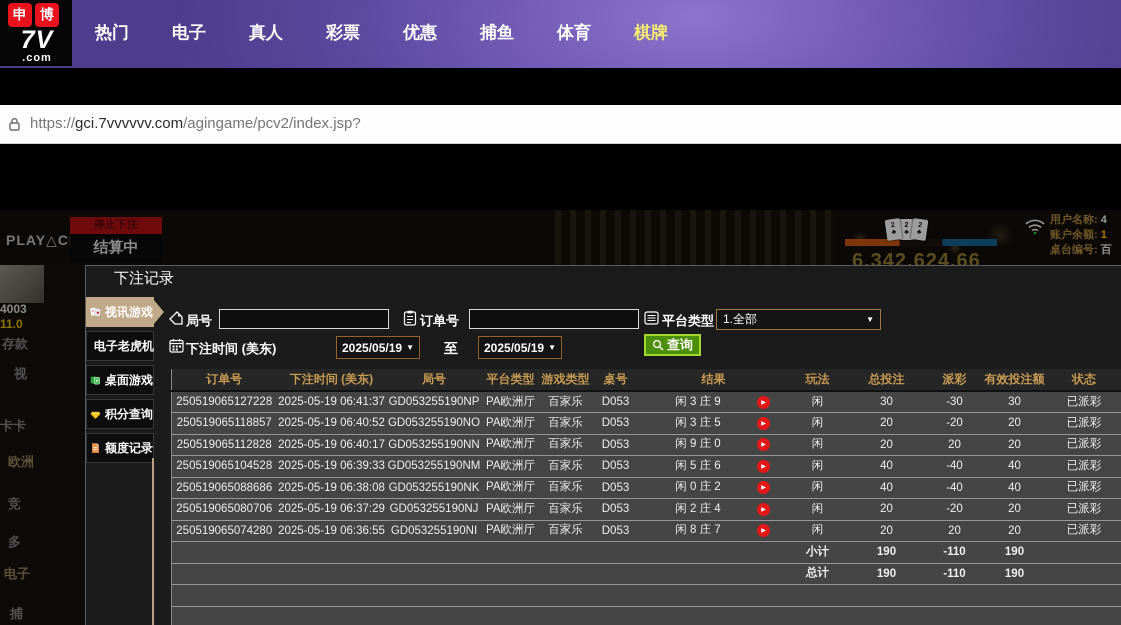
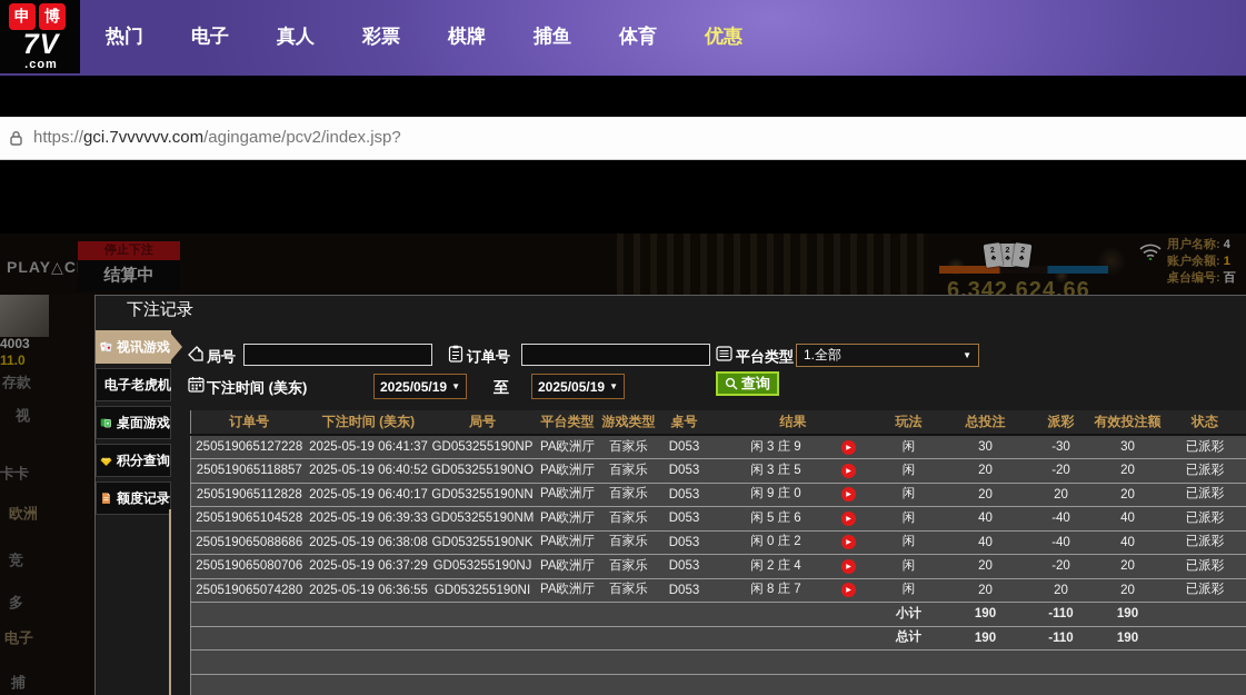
  申
  博
  7V
  .com
  热门
  电子
  真人
  彩票
- 优惠
+ 棋牌
  捕鱼
  体育
- 棋牌
+ 优惠
  https://gci.7vvvvvv.com/agingame/pcv2/index.jsp?
  PLAY△C
  停止下注
  结算中
  6,342,624.66
  用户名称: 4
  账户余额: 1
  桌台编号: 百
  4003
  11.0
  存款
  视
  卡卡
  欧洲
  竞
  多
  电子
  捕
  下注记录
  视讯游戏
  电子老虎机
  桌面游戏
  积分查询
  额度记录
  局号
  订单号
  平台类型
  1.全部
  下注时间 (美东)
  2025/05/19
  至
  2025/05/19
  查询
  订单号	下注时间 (美东)	局号	平台类型	游戏类型	桌号	结果	玩法	总投注	派彩	有效投注额	状态
  250519065127228	2025-05-19 06:41:37	GD053255190NP	PA欧洲厅	百家乐	D053	闲 3 庄 9	闲	30	-30	30	已派彩
  250519065118857	2025-05-19 06:40:52	GD053255190NO	PA欧洲厅	百家乐	D053	闲 3 庄 5	闲	20	-20	20	已派彩
  250519065112828	2025-05-19 06:40:17	GD053255190NN	PA欧洲厅	百家乐	D053	闲 9 庄 0	闲	20	20	20	已派彩
  250519065104528	2025-05-19 06:39:33	GD053255190NM	PA欧洲厅	百家乐	D053	闲 5 庄 6	闲	40	-40	40	已派彩
  250519065088686	2025-05-19 06:38:08	GD053255190NK	PA欧洲厅	百家乐	D053	闲 0 庄 2	闲	40	-40	40	已派彩
  250519065080706	2025-05-19 06:37:29	GD053255190NJ	PA欧洲厅	百家乐	D053	闲 2 庄 4	闲	20	-20	20	已派彩
  250519065074280	2025-05-19 06:36:55	GD053255190NI	PA欧洲厅	百家乐	D053	闲 8 庄 7	闲	20	20	20	已派彩
  	小计	190	-110	190
  	总计	190	-110	190
